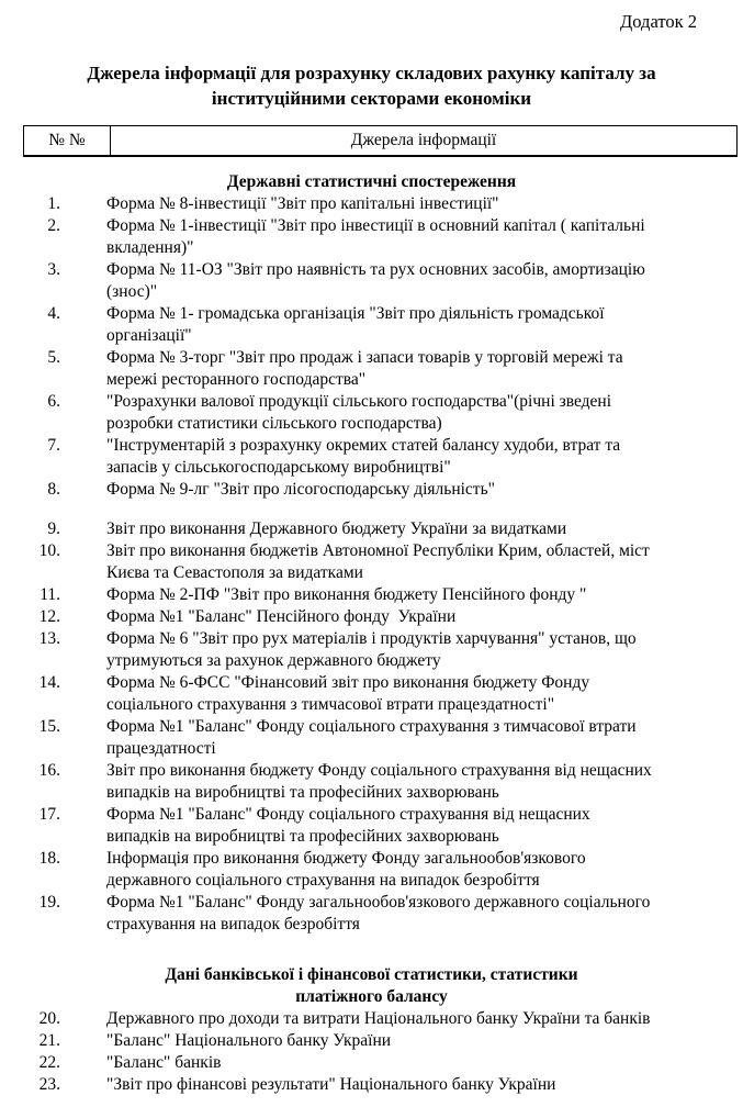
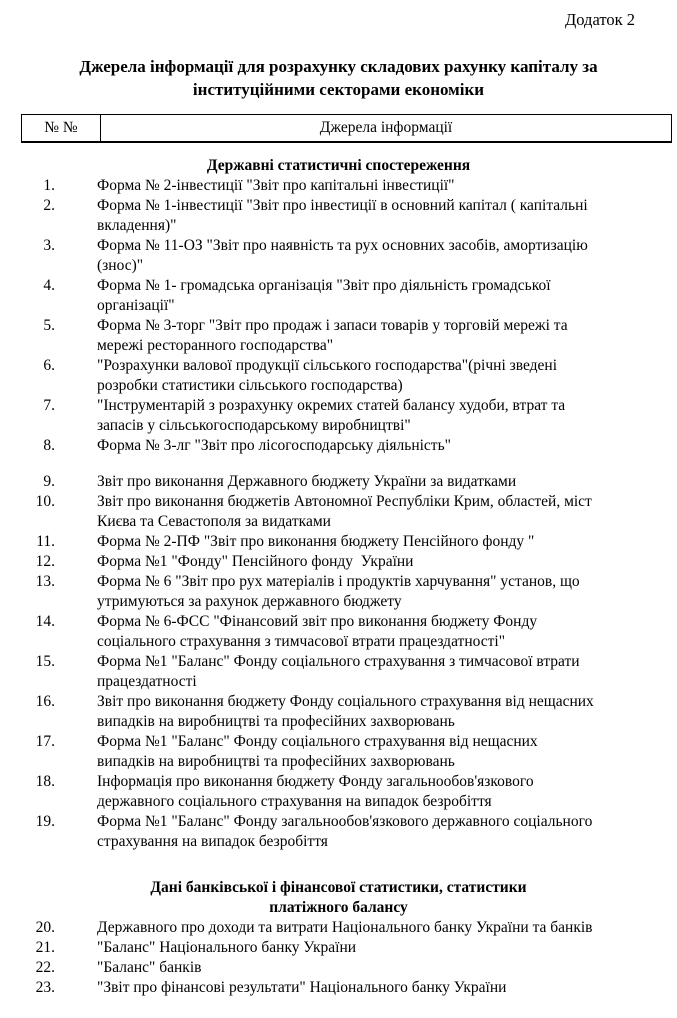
  Додаток 2
  Джерела інформації для розрахунку складових рахунку капіталу за
  інституційними секторами економіки
  № №
  Джерела інформації
  Державні статистичні спостереження
  1.
- Форма № 8-інвестиції "Звіт про капітальні інвестиції"
+ Форма № 2-інвестиції "Звіт про капітальні інвестиції"
  2.
  Форма № 1-інвестиції "Звіт про інвестиції в основний капітал ( капітальні
  вкладення)"
  3.
  Форма № 11-ОЗ "Звіт про наявність та рух основних засобів, амортизацію
  (знос)"
  4.
  Форма № 1- громадська організація "Звіт про діяльність громадської
  організації"
  5.
  Форма № 3-торг "Звіт про продаж і запаси товарів у торговій мережі та
  мережі ресторанного господарства"
  6.
  "Розрахунки валової продукції сільського господарства"(річні зведені
  розробки статистики сільського господарства)
  7.
  "Інструментарій з розрахунку окремих статей балансу худоби, втрат та
  запасів у сільськогосподарському виробництві"
  8.
- Форма № 9-лг "Звіт про лісогосподарську діяльність"
+ Форма № 3-лг "Звіт про лісогосподарську діяльність"
  9.
  Звіт про виконання Державного бюджету України за видатками
  10.
  Звіт про виконання бюджетів Автономної Республіки Крим, областей, міст
  Києва та Севастополя за видатками
  11.
  Форма № 2-ПФ "Звіт про виконання бюджету Пенсійного фонду "
  12.
- Форма №1 "Баланс" Пенсійного фонду України
+ Форма №1 "Фонду" Пенсійного фонду України
  13.
  Форма № 6 "Звіт про рух матеріалів і продуктів харчування" установ, що
  утримуються за рахунок державного бюджету
  14.
  Форма № 6-ФСС "Фінансовий звіт про виконання бюджету Фонду
  соціального страхування з тимчасової втрати працездатності"
  15.
  Форма №1 "Баланс" Фонду соціального страхування з тимчасової втрати
  працездатності
  16.
  Звіт про виконання бюджету Фонду соціального страхування від нещасних
  випадків на виробництві та професійних захворювань
  17.
  Форма №1 "Баланс" Фонду соціального страхування від нещасних
  випадків на виробництві та професійних захворювань
  18.
  Інформація про виконання бюджету Фонду загальнообов'язкового
  державного соціального страхування на випадок безробіття
  19.
  Форма №1 "Баланс" Фонду загальнообов'язкового державного соціального
  страхування на випадок безробіття
  Дані банківської і фінансової статистики, статистики
  платіжного балансу
  20.
  Державного про доходи та витрати Національного банку України та банків
  21.
  "Баланс" Національного банку України
  22.
  "Баланс" банків
  23.
  "Звіт про фінансові результати" Національного банку України
